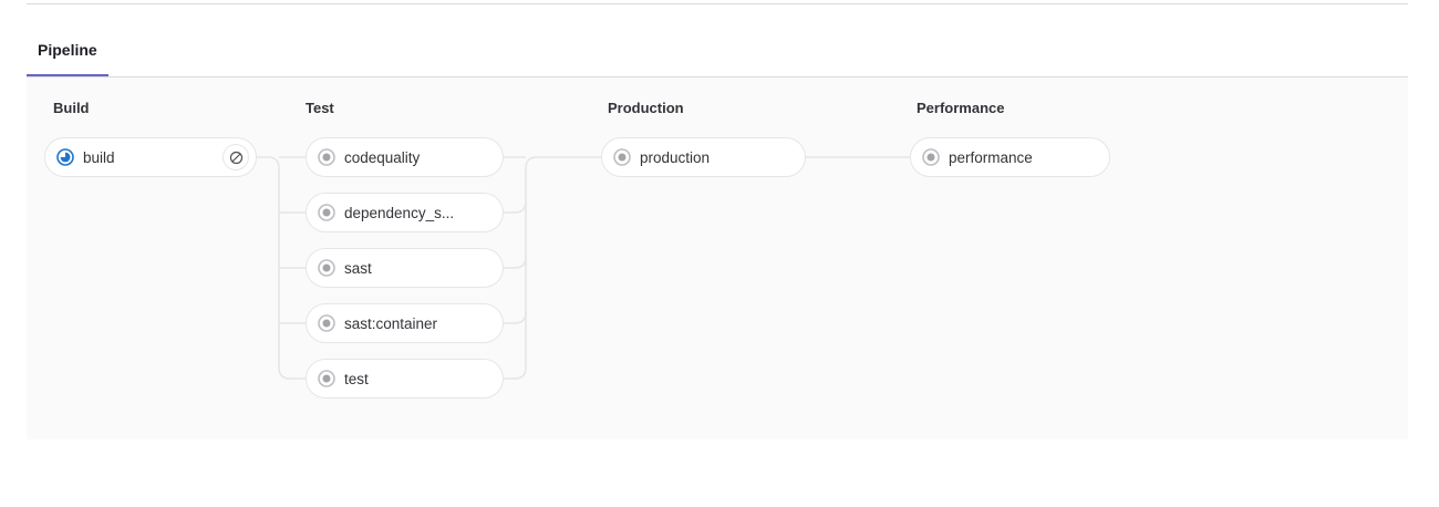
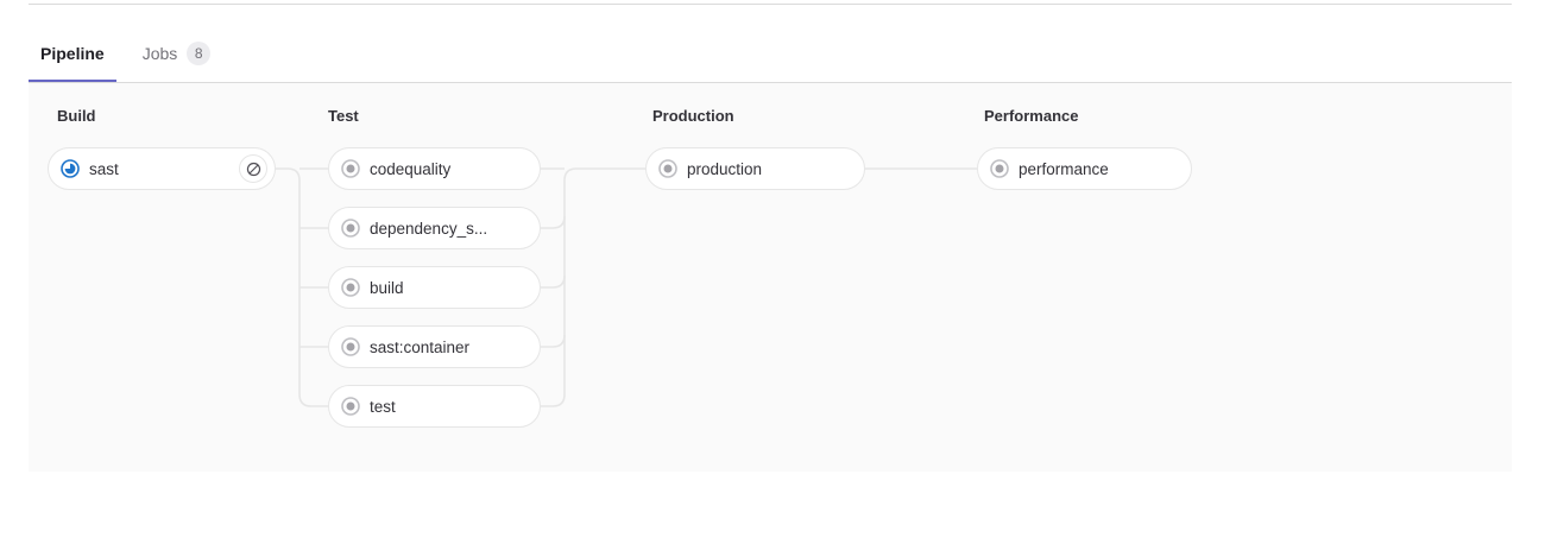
  Pipeline
+ Jobs
+ 8
  Build
- build
+ sast
  Test
  codequality
  dependency_s...
- sast
+ build
  sast:container
  test
  Production
  production
  Performance
  performance
